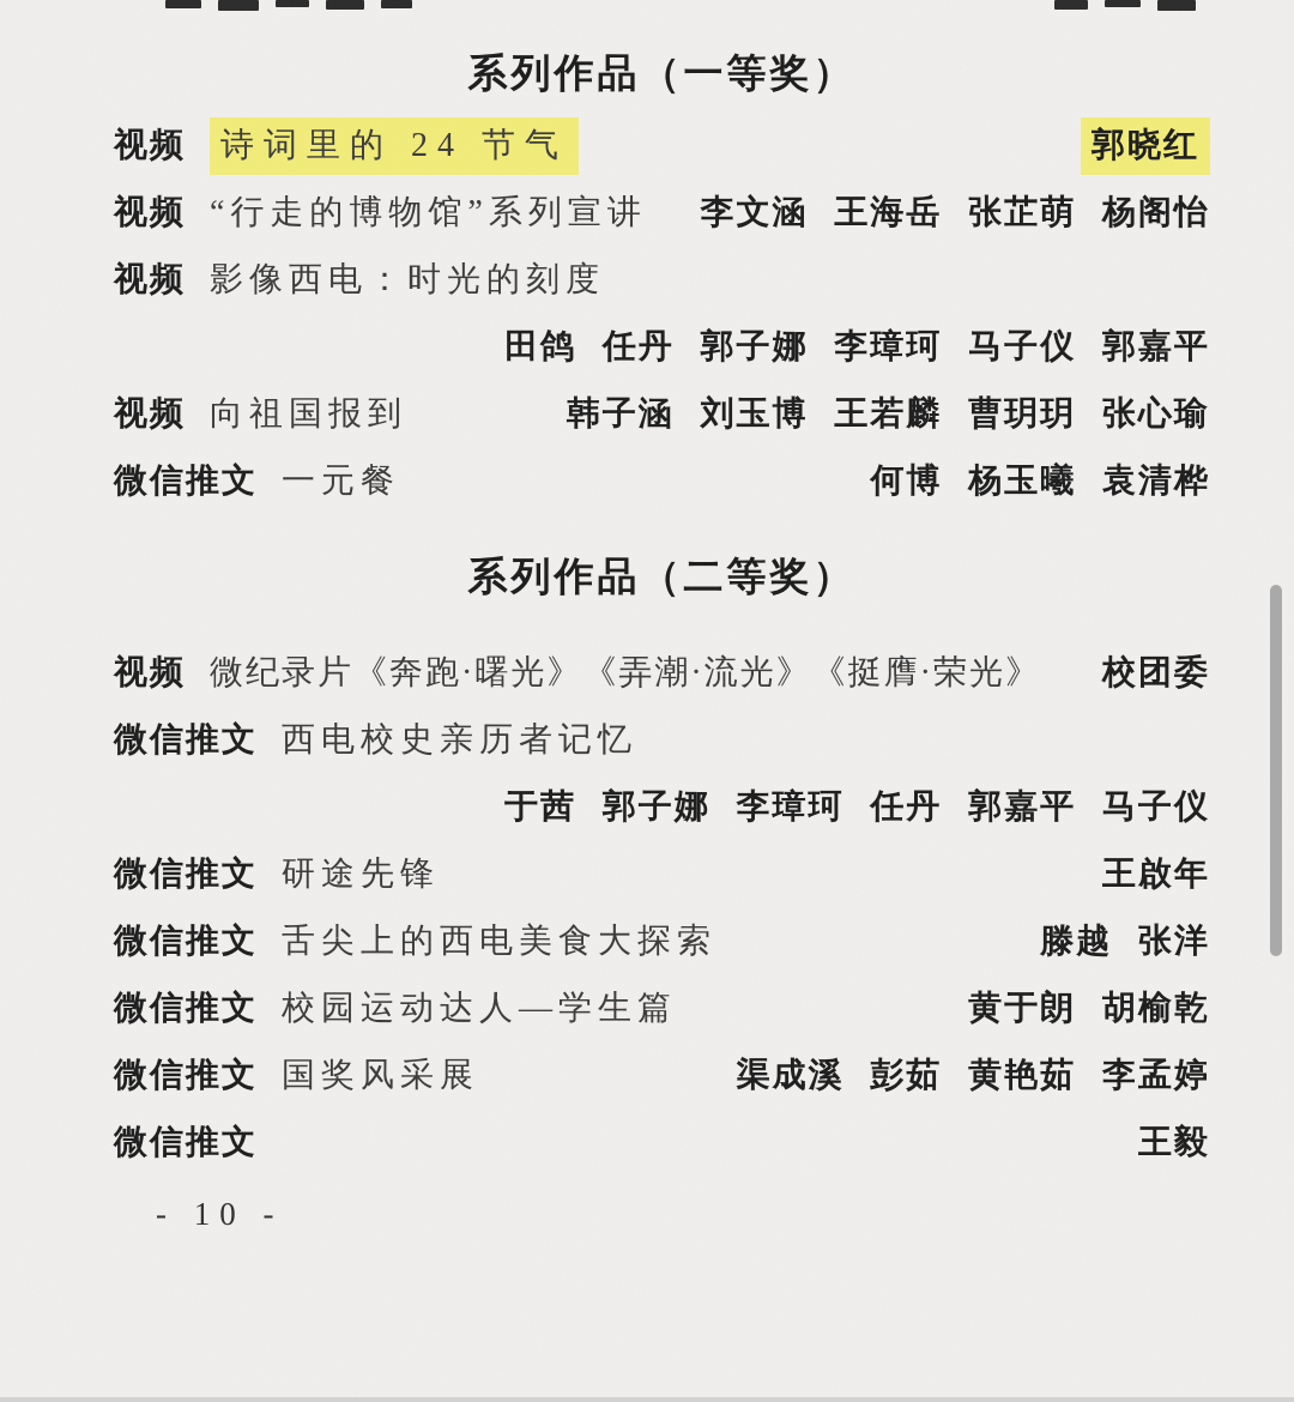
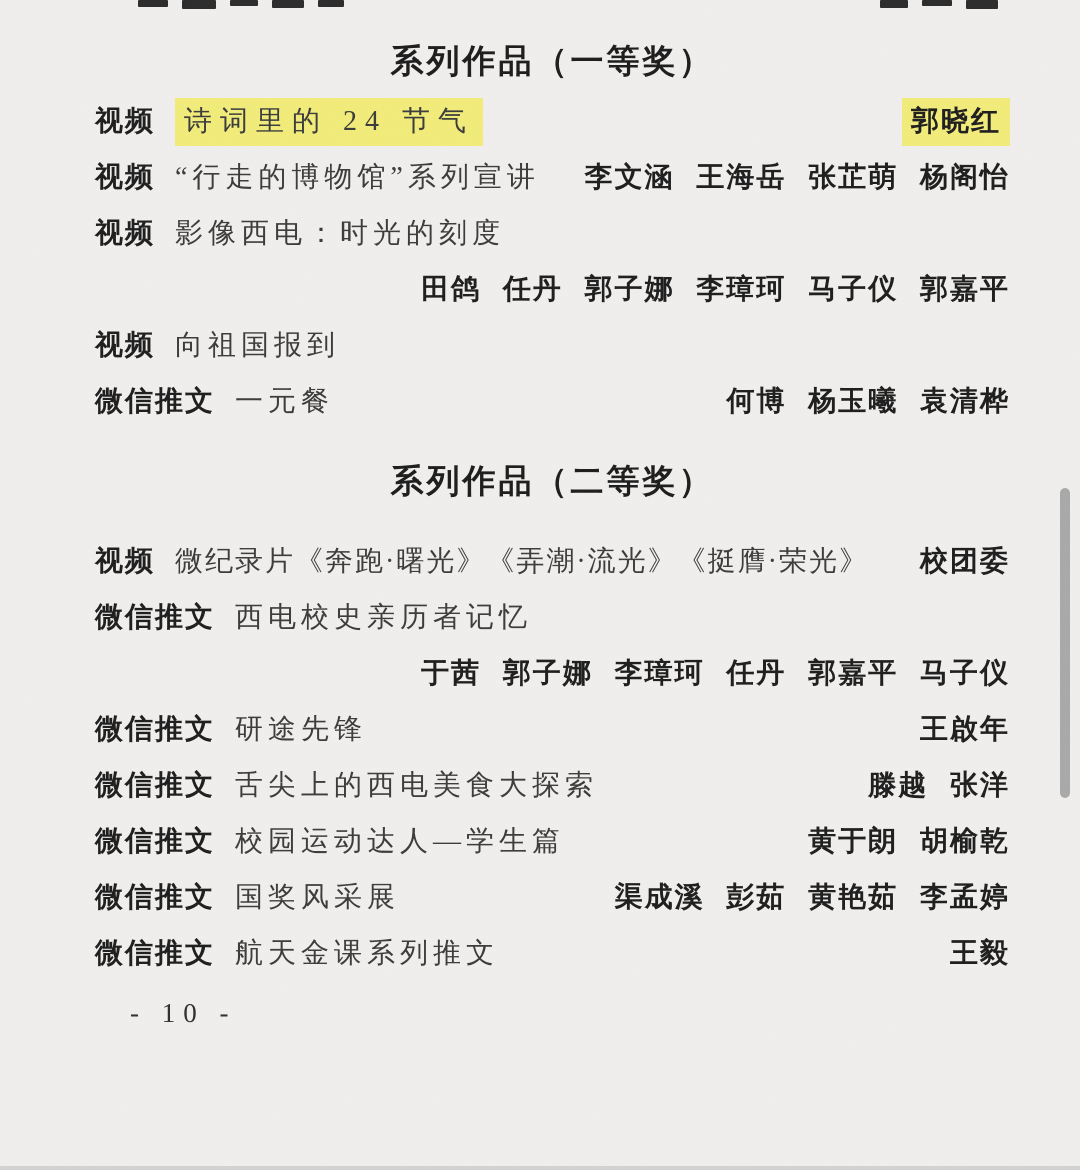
  系列作品（一等奖）
  视频
  诗词里的 24 节气
  郭晓红
  视频
  “行走的博物馆”系列宣讲
  李文涵 王海岳 张芷萌 杨阁怡
  视频
  影像西电：时光的刻度
  田鸽 任丹 郭子娜 李璋珂 马子仪 郭嘉平
  视频
  向祖国报到
- 韩子涵 刘玉博 王若麟 曹玥玥 张心瑜
  微信推文
  一元餐
  何博 杨玉曦 袁清桦
  系列作品（二等奖）
  视频
  微纪录片《奔跑·曙光》《弄潮·流光》《挺膺·荣光》
  校团委
  微信推文
  西电校史亲历者记忆
  于茜 郭子娜 李璋珂 任丹 郭嘉平 马子仪
  微信推文
  研途先锋
  王啟年
  微信推文
  舌尖上的西电美食大探索
  滕越 张洋
  微信推文
  校园运动达人—学生篇
  黄于朗 胡榆乾
  微信推文
  国奖风采展
  渠成溪 彭茹 黄艳茹 李孟婷
  微信推文
+ 航天金课系列推文
  王毅
  - 10 -
